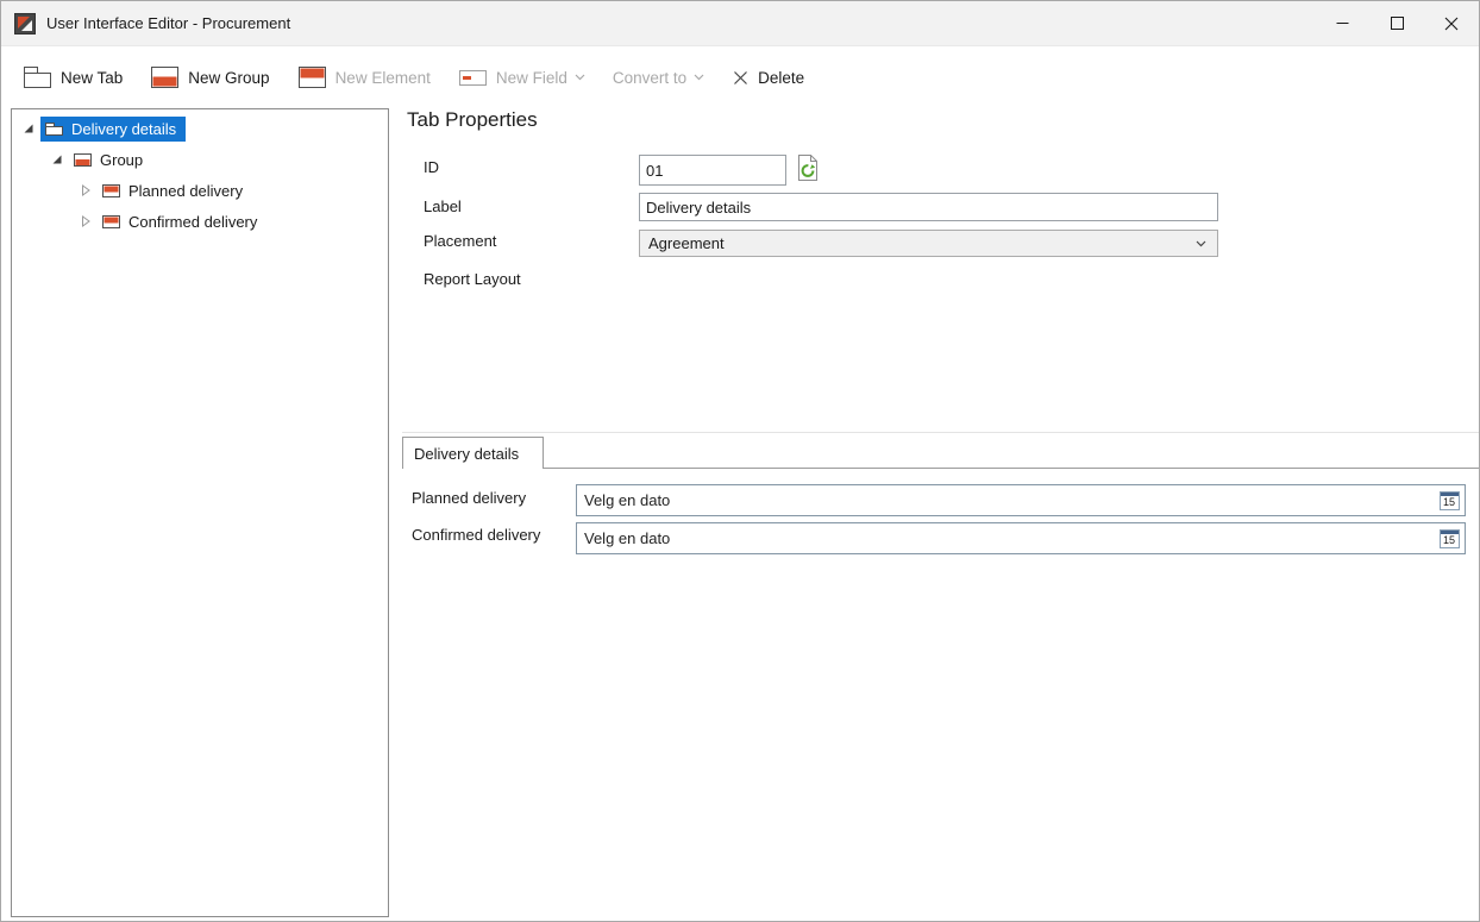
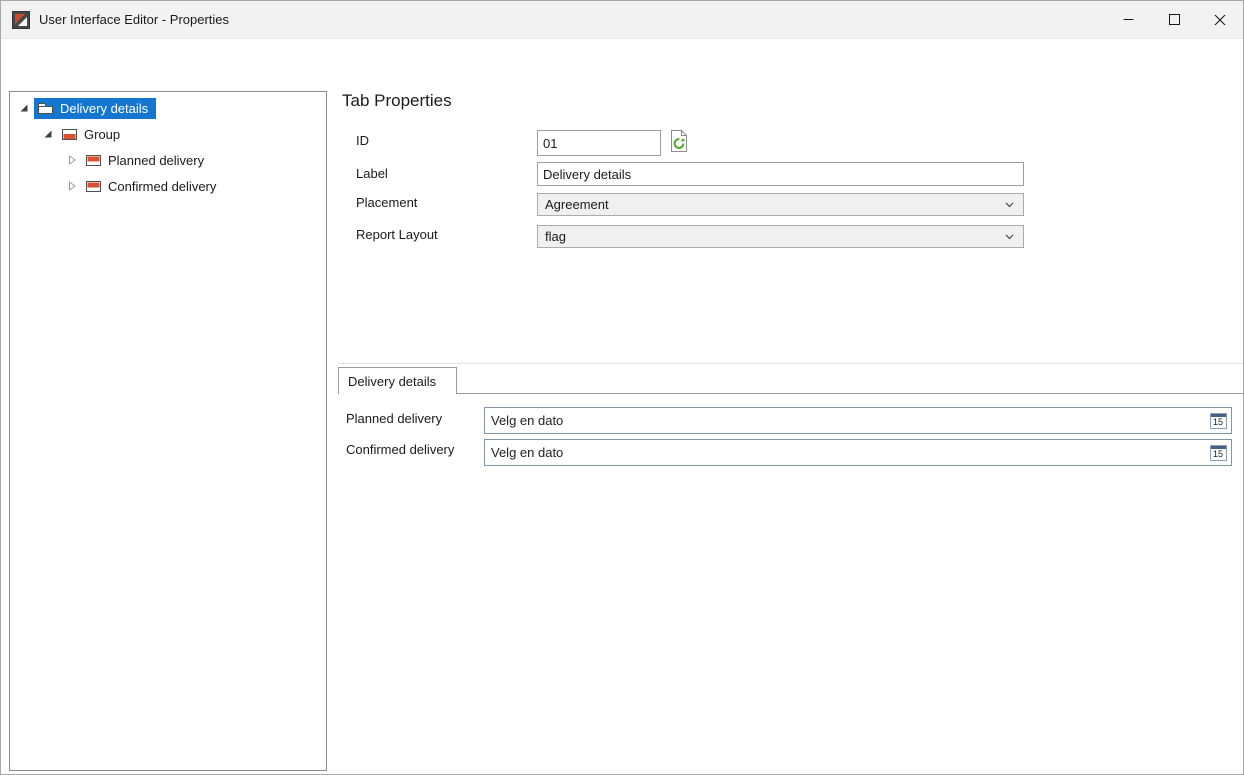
- User Interface Editor - Procurement
+ User Interface Editor - Properties
- New Tab
- New Group
- New Element
- New Field
- Convert to
- Delete
  Delivery details
  Group
  Planned delivery
  Confirmed delivery
  Tab Properties
  ID
  01
  Label
  Delivery details
  Placement
  Agreement
  Report Layout
+ flag
  Delivery details
  Planned delivery
  Velg en dato
  15
  Confirmed delivery
  Velg en dato
  15
